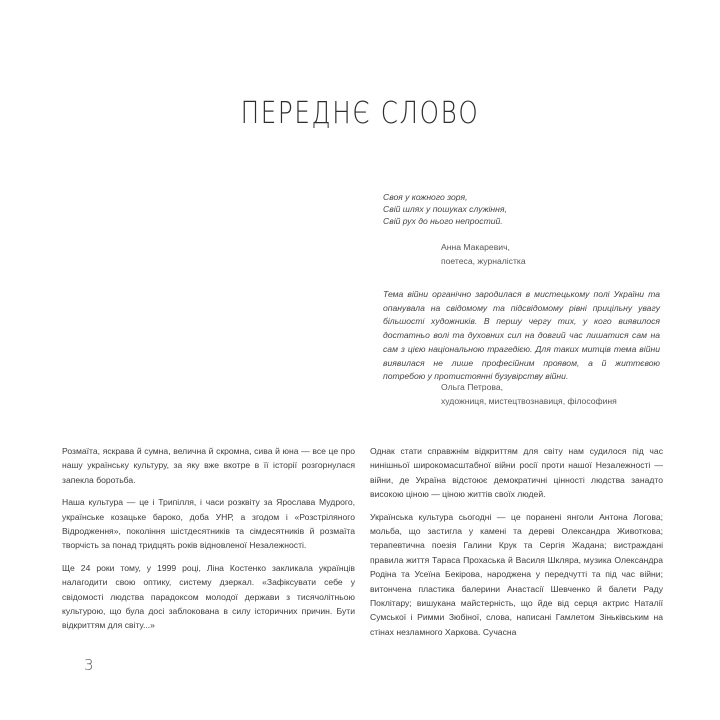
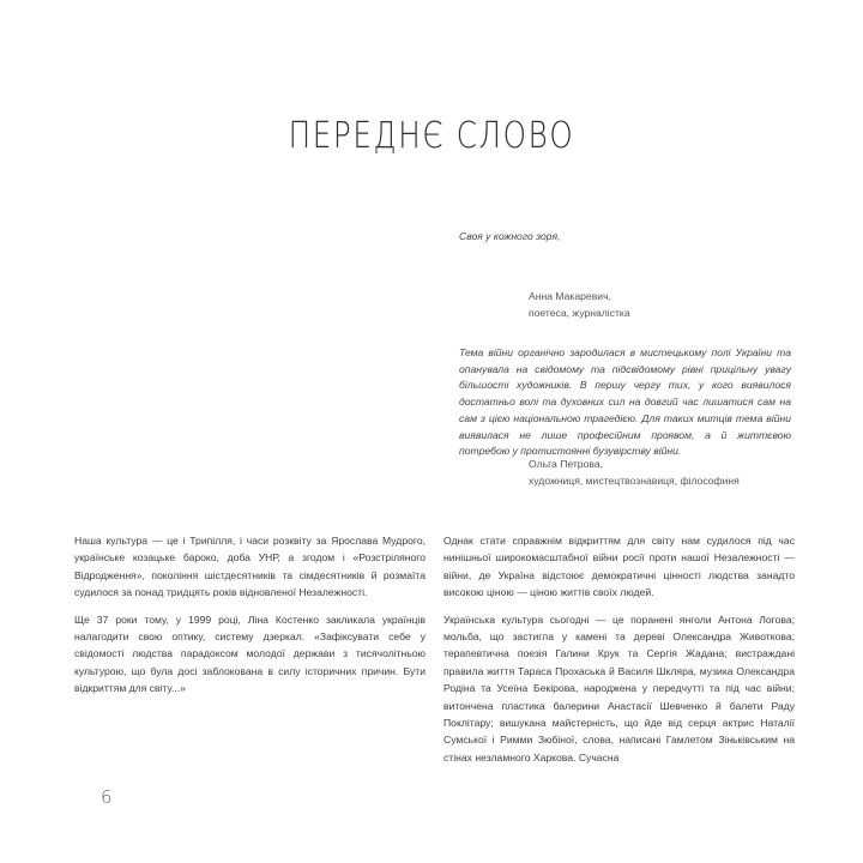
  ПЕРЕДНЄ СЛОВО
  Своя у кожного зоря,
- Свій шлях у пошуках служіння,
- Свій рух до нього непростий.
  Анна Макаревич,
  поетеса, журналістка
  Тема війни органічно зародилася в мистецькому полі України та опанувала на свідомому та підсвідомому рівні прицільну увагу більшості художників. В першу чергу тих, у кого виявилося достатньо волі та духовних сил на довгий час лишатися сам на сам з цією національною трагедією. Для таких митців тема війни виявилася не лише професійним проявом, а й життєвою потребою у протистоянні бузувірству війни.
  Ольга Петрова,
  художниця, мистецтвознавиця, філософиня
- Розмаїта, яскрава й сумна, велична й скромна, сива й юна — все це про нашу українську культуру, за яку вже вкотре в її історії розгорнулася запекла боротьба.
- Наша культура — це і Трипілля, і часи розквіту за Ярослава Мудрого, українське козацьке бароко, доба УНР, а згодом і «Розстріляного Відродження», покоління шістдесятників та сімдесятників й розмаїта творчість за понад тридцять років відновленої Незалежності.
+ Наша культура — це і Трипілля, і часи розквіту за Ярослава Мудрого, українське козацьке бароко, доба УНР, а згодом і «Розстріляного Відродження», покоління шістдесятників та сімдесятників й розмаїта судилося за понад тридцять років відновленої Незалежності.
- Ще 24 роки тому, у 1999 році, Ліна Костенко закликала українців налагодити свою оптику, систему дзеркал. «Зафіксувати себе у свідомості людства парадоксом молодої держави з тисячолітньою культурою, що була досі заблокована в силу історичних причин. Бути відкриттям для світу...»
+ Ще 37 роки тому, у 1999 році, Ліна Костенко закликала українців налагодити свою оптику, систему дзеркал. «Зафіксувати себе у свідомості людства парадоксом молодої держави з тисячолітньою культурою, що була досі заблокована в силу історичних причин. Бути відкриттям для світу...»
  Однак стати справжнім відкриттям для світу нам судилося під час нинішньої широкомасштабної війни росії проти нашої Незалежності — війни, де Україна відстоює демократичні цінності людства занадто високою ціною — ціною життів своїх людей.
  Українська культура сьогодні — це поранені янголи Антона Логова; мольба, що застигла у камені та дереві Олександра Животкова; терапевтична поезія Галини Крук та Сергія Жадана; вистраждані правила життя Тараса Прохаська й Василя Шкляра, музика Олександра Родіна та Усеїна Бекірова, народжена у передчутті та під час війни; витончена пластика балерини Анастасії Шевченко й балети Раду Поклітару; вишукана майстерність, що йде від серця актрис Наталії Сумської і Римми Зюбіної, слова, написані Гамлетом Зіньківським на стінах незламного Харкова. Сучасна
- 3
+ 6
